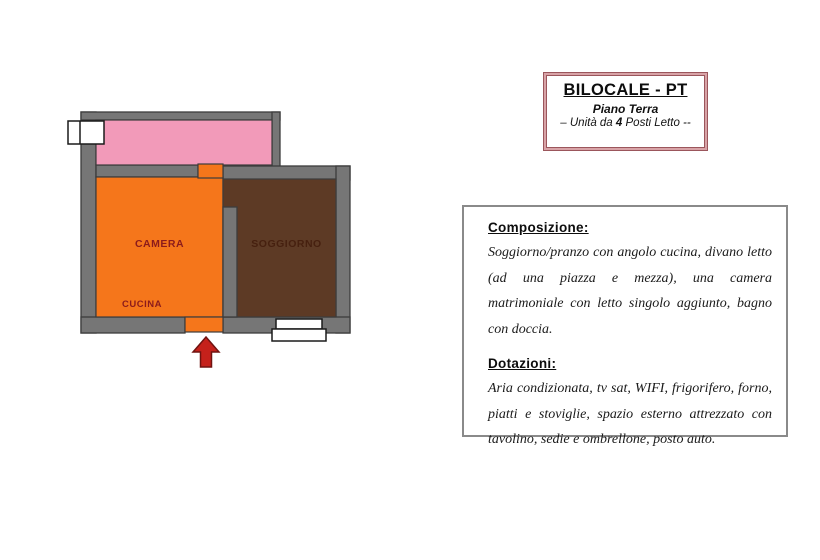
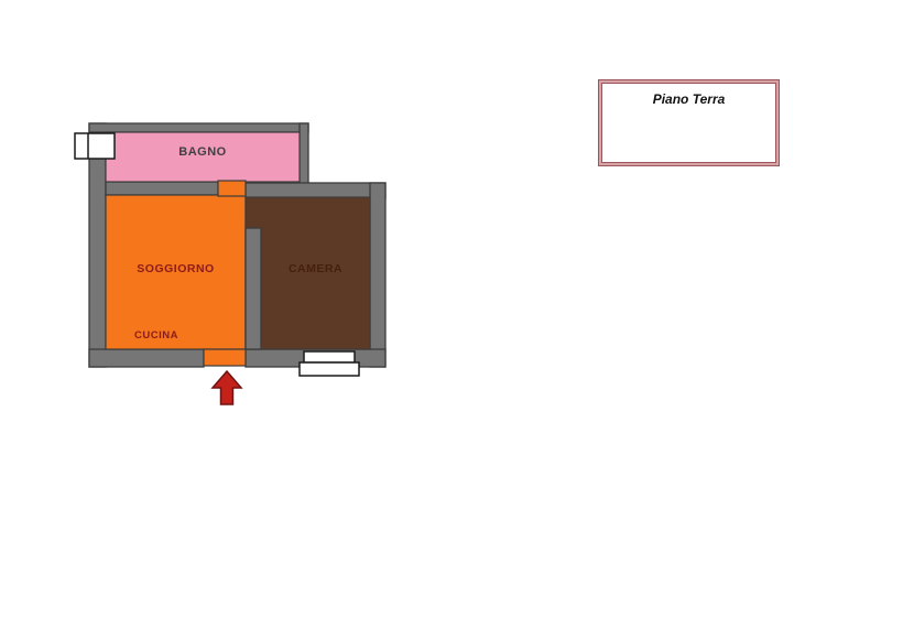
+ BAGNO
- CAMERA
+ SOGGIORNO
  CUCINA
- SOGGIORNO
+ CAMERA
- BILOCALE - PT
  Piano Terra
- – Unità da 4 Posti Letto --
- Composizione:
- Soggiorno/pranzo con angolo cucina, divano letto (ad una piazza e mezza), una camera matrimoniale con letto singolo aggiunto, bagno con doccia.
- Dotazioni:
- Aria condizionata, tv sat, WIFI, frigorifero, forno, piatti e stoviglie, spazio esterno attrezzato con tavolino, sedie e ombrellone, posto auto.
